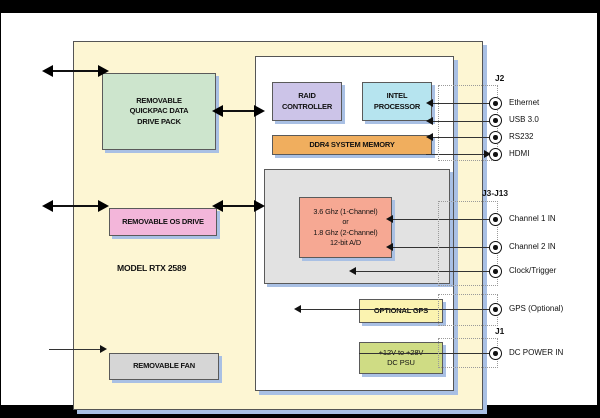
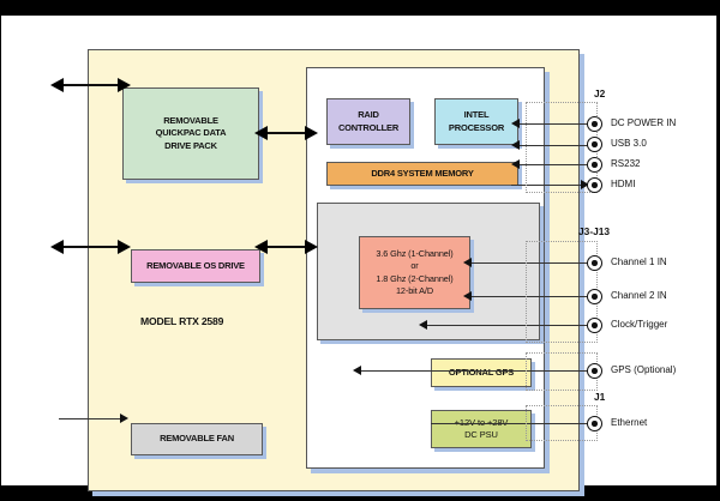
  REMOVABLE
  QUICKPAC DATA
  DRIVE PACK
  REMOVABLE OS DRIVE
  MODEL RTX 2589
  REMOVABLE FAN
  RAID
  CONTROLLER
  INTEL
  PROCESSOR
  DDR4 SYSTEM MEMORY
  3.6 Ghz (1-Channel)
  or
  1.8 Ghz (2-Channel)
  12-bit A/D
  OPTIONAL GPS
  DC PSU
  J2
  J3-J13
  J1
- Ethernet
+ DC POWER IN
  USB 3.0
  RS232
  HDMI
  Channel 1 IN
  Channel 2 IN
  Clock/Trigger
  GPS (Optional)
- DC POWER IN
+ Ethernet
